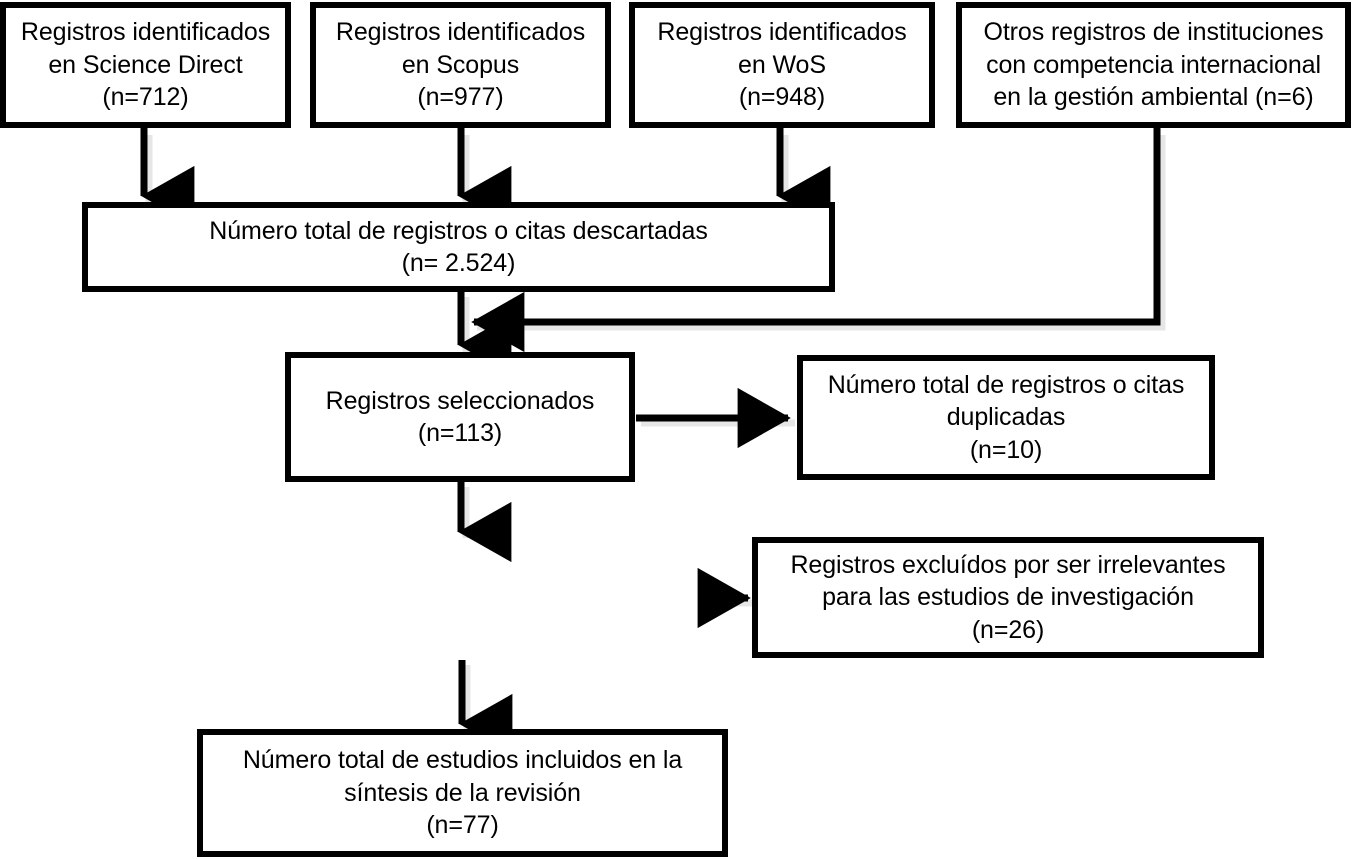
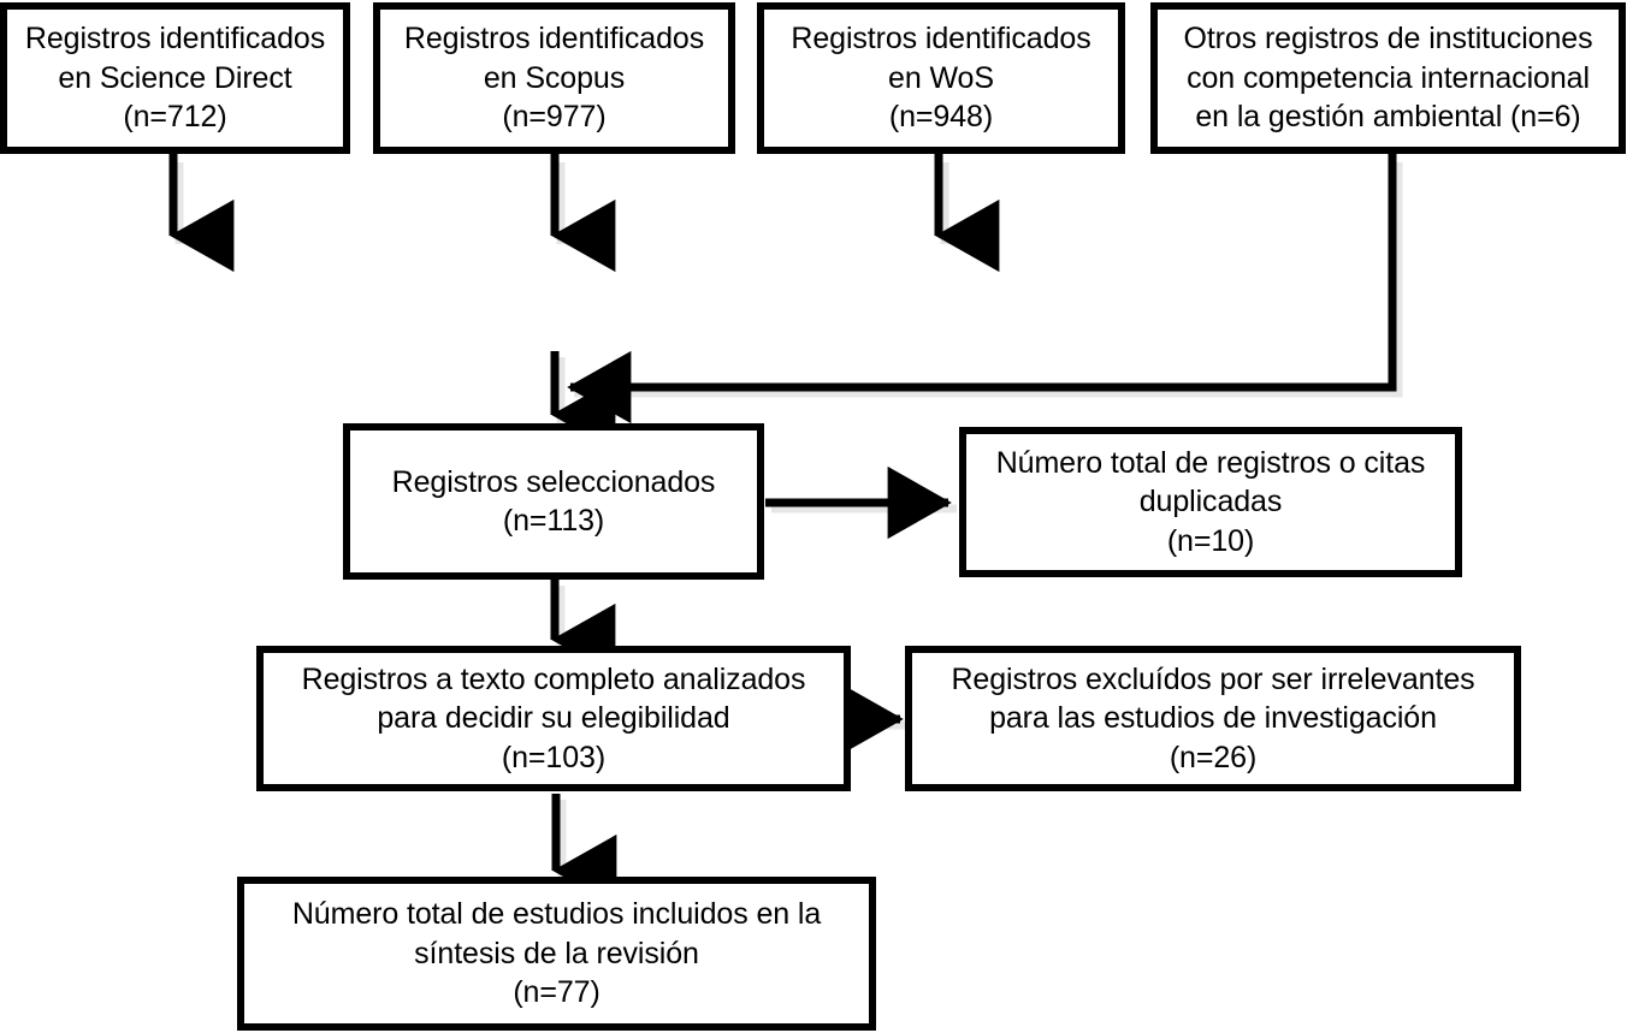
  Registros identificados
  en Science Direct
  (n=712)
  Registros identificados
  en Scopus
  (n=977)
  Registros identificados
  en WoS
  (n=948)
  Otros registros de instituciones
  con competencia internacional
  en la gestión ambiental (n=6)
- Número total de registros o citas descartadas
- (n= 2.524)
  Registros seleccionados
  (n=113)
  Número total de registros o citas
  duplicadas
  (n=10)
+ Registros a texto completo analizados
+ para decidir su elegibilidad
+ (n=103)
  Registros excluídos por ser irrelevantes
  para las estudios de investigación
  (n=26)
  Número total de estudios incluidos en la
  síntesis de la revisión
  (n=77)
